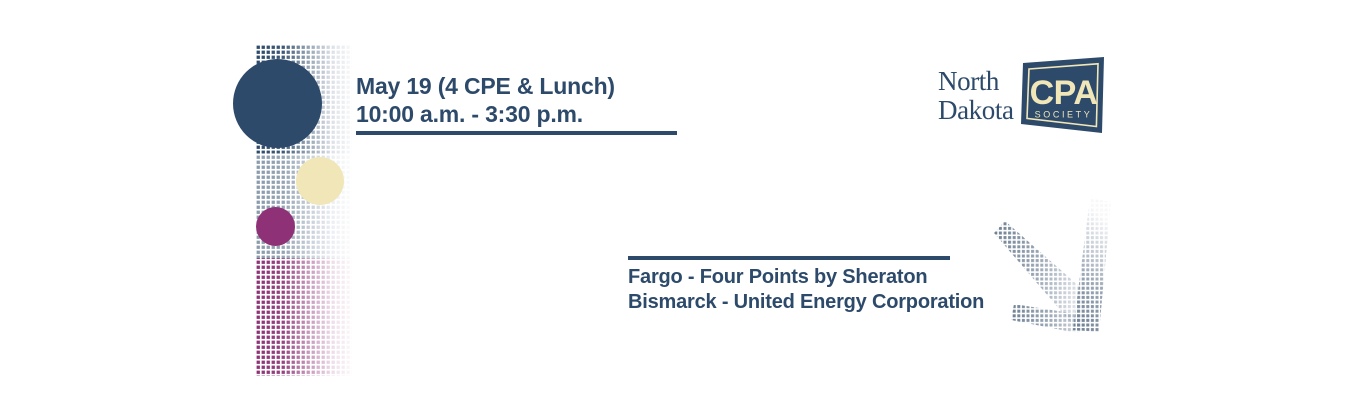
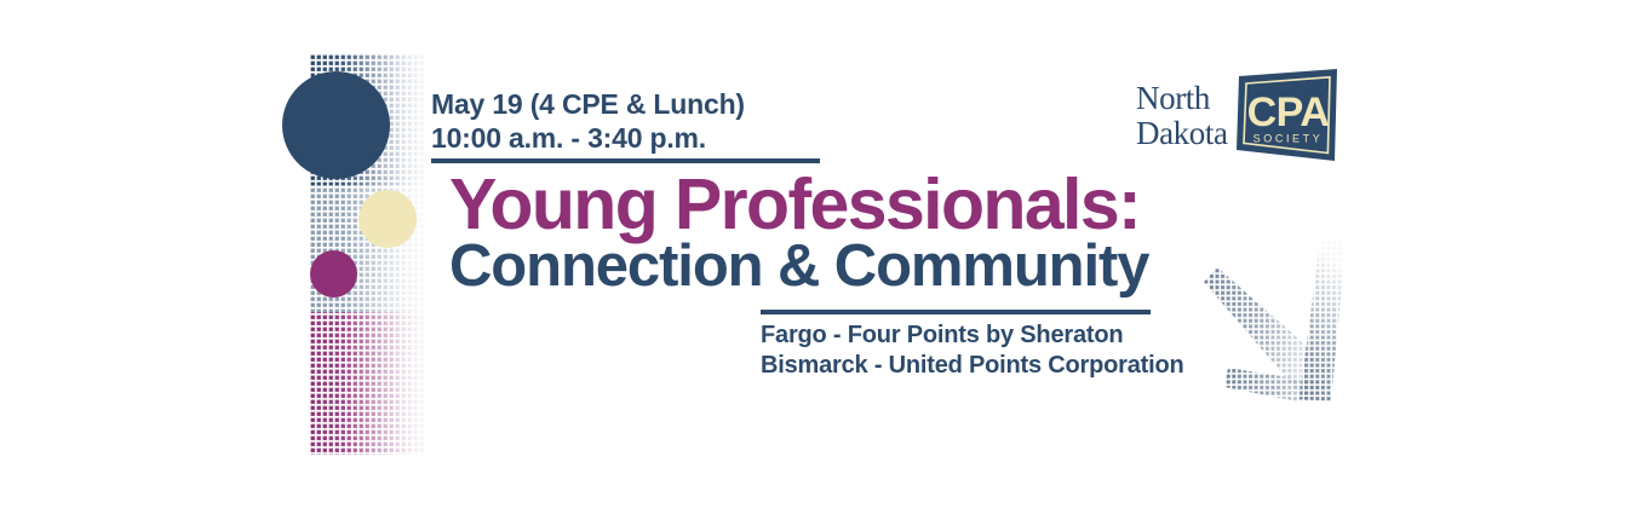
  May 19 (4 CPE & Lunch)
- 10:00 a.m. - 3:30 p.m.
+ 10:00 a.m. - 3:40 p.m.
+ Young Professionals:
+ Connection & Community
  Fargo - Four Points by Sheraton
- Bismarck - United Energy Corporation
+ Bismarck - United Points Corporation
  North
  Dakota
  CPA
  SOCIETY
